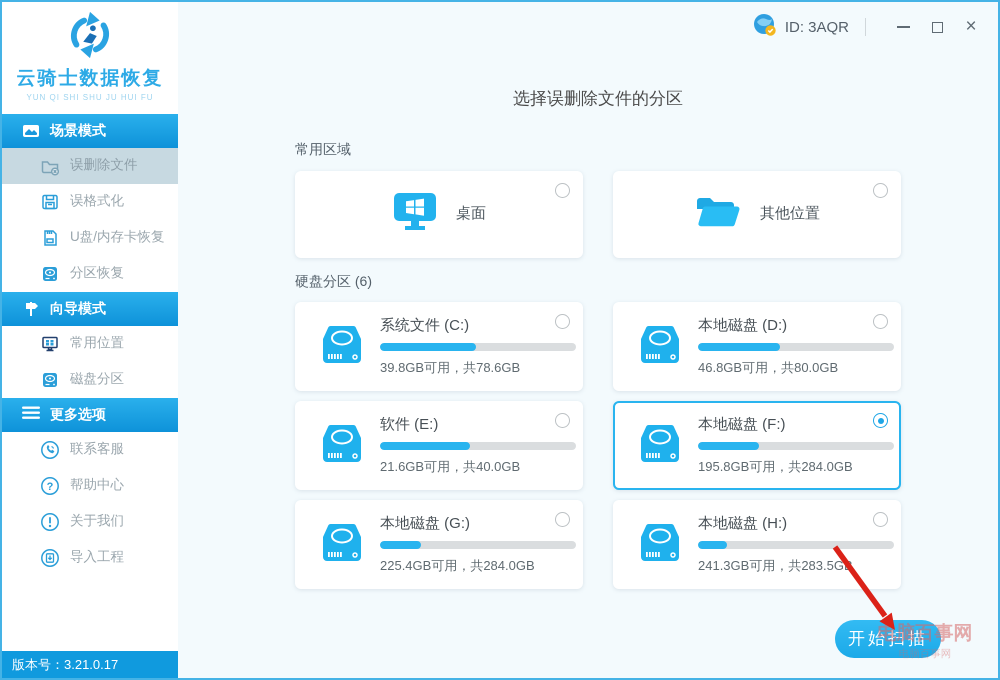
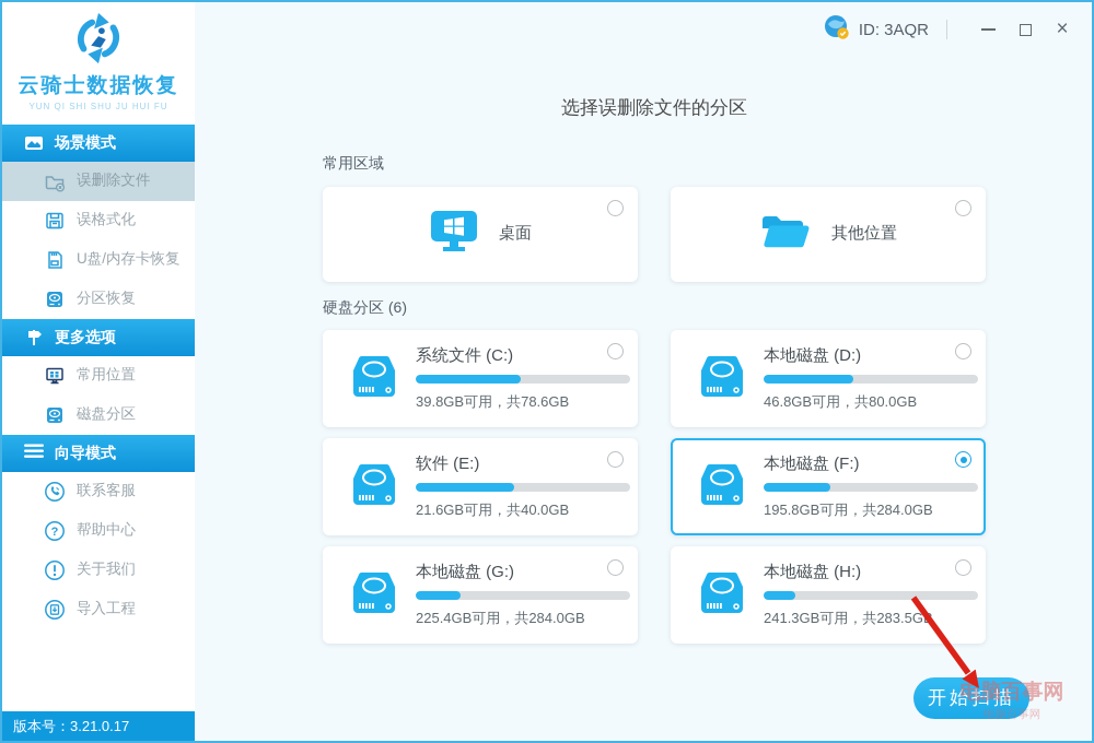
  云骑士数据恢复
  YUN QI SHI SHU JU HUI FU
  场景模式
  误删除文件
  误格式化
  U盘/内存卡恢复
  分区恢复
- 向导模式
+ 更多选项
  常用位置
  磁盘分区
- 更多选项
+ 向导模式
  联系客服
  ?
  帮助中心
  关于我们
  导入工程
  版本号：3.21.0.17
  ID: 3AQR
  ×
  选择误删除文件的分区
  常用区域
  桌面
  其他位置
  硬盘分区 (6)
  系统文件 (C:)
  39.8GB可用，共78.6GB
  本地磁盘 (D:)
  46.8GB可用，共80.0GB
  软件 (E:)
  21.6GB可用，共40.0GB
  本地磁盘 (F:)
  195.8GB可用，共284.0GB
  本地磁盘 (G:)
  225.4GB可用，共284.0GB
  本地磁盘 (H:)
  241.3GB可用，共283.5G
  开始扫描
  电脑百事网
  电脑百事网
